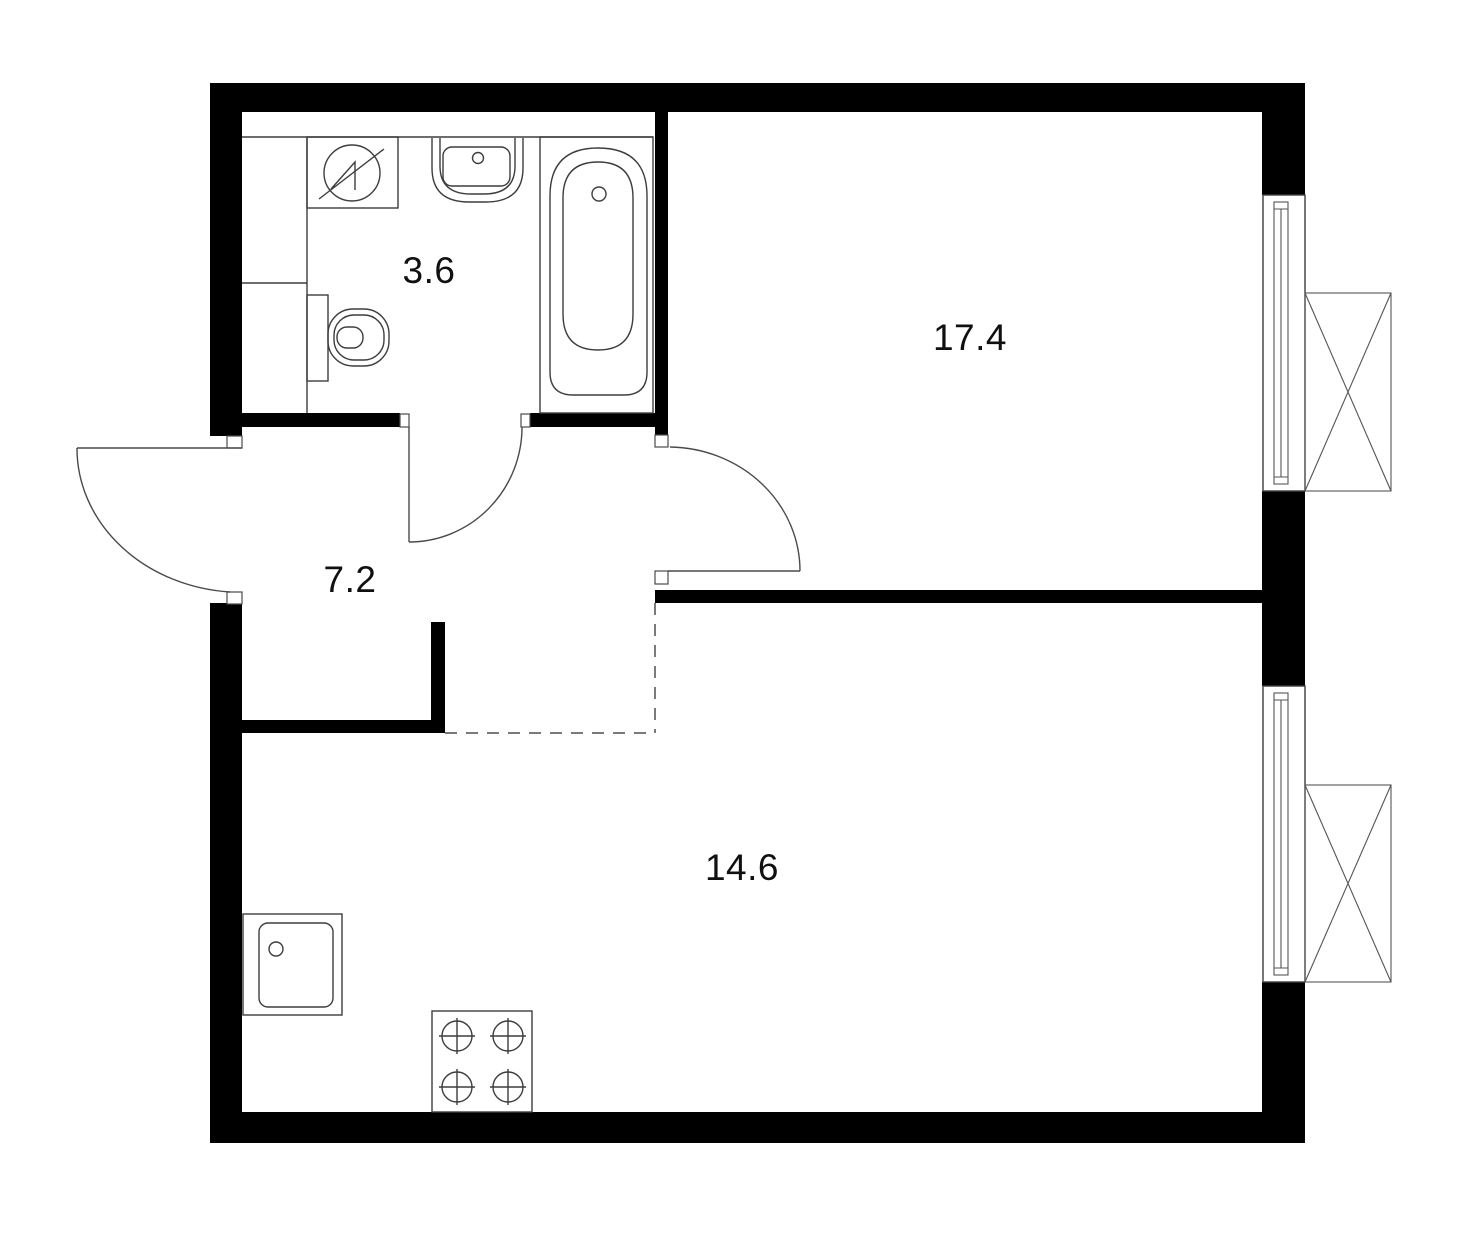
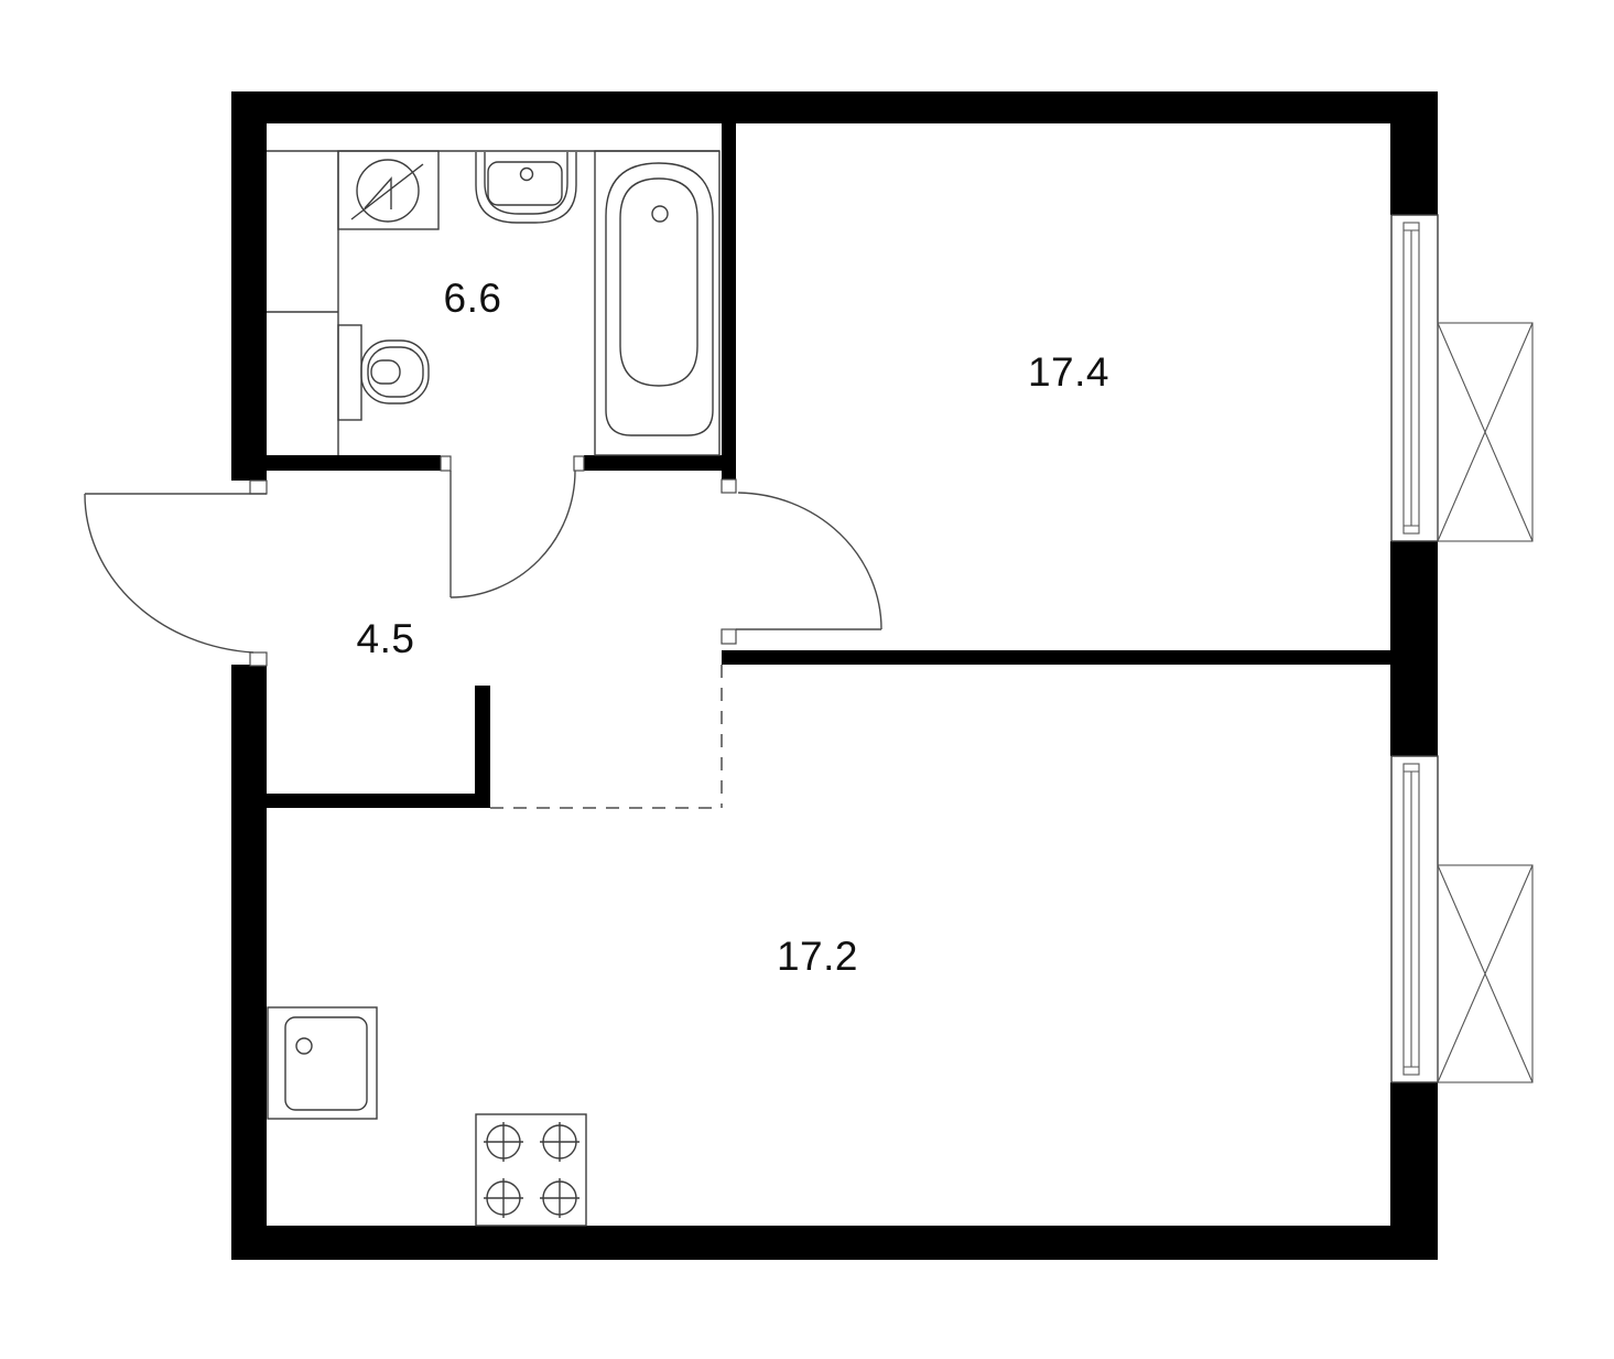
- 3.6
+ 6.6
  17.4
- 7.2
+ 4.5
- 14.6
+ 17.2
